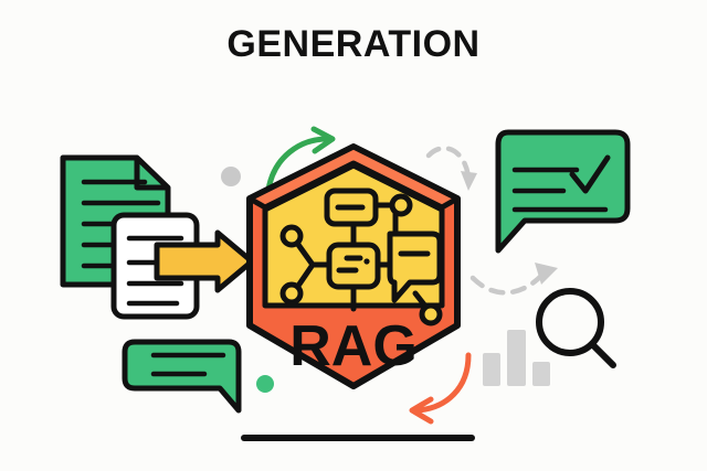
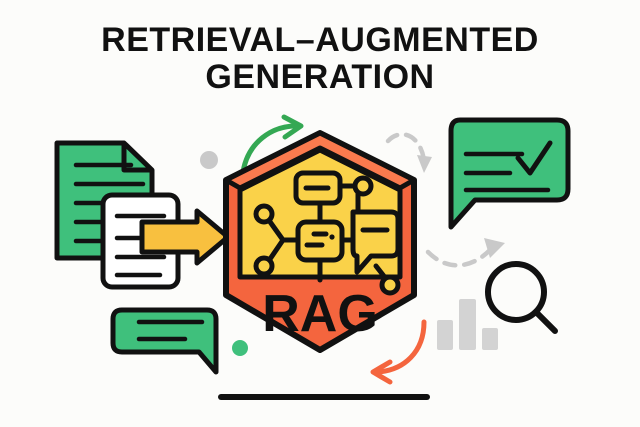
+ RETRIEVAL–AUGMENTED
  GENERATION
  RAG
